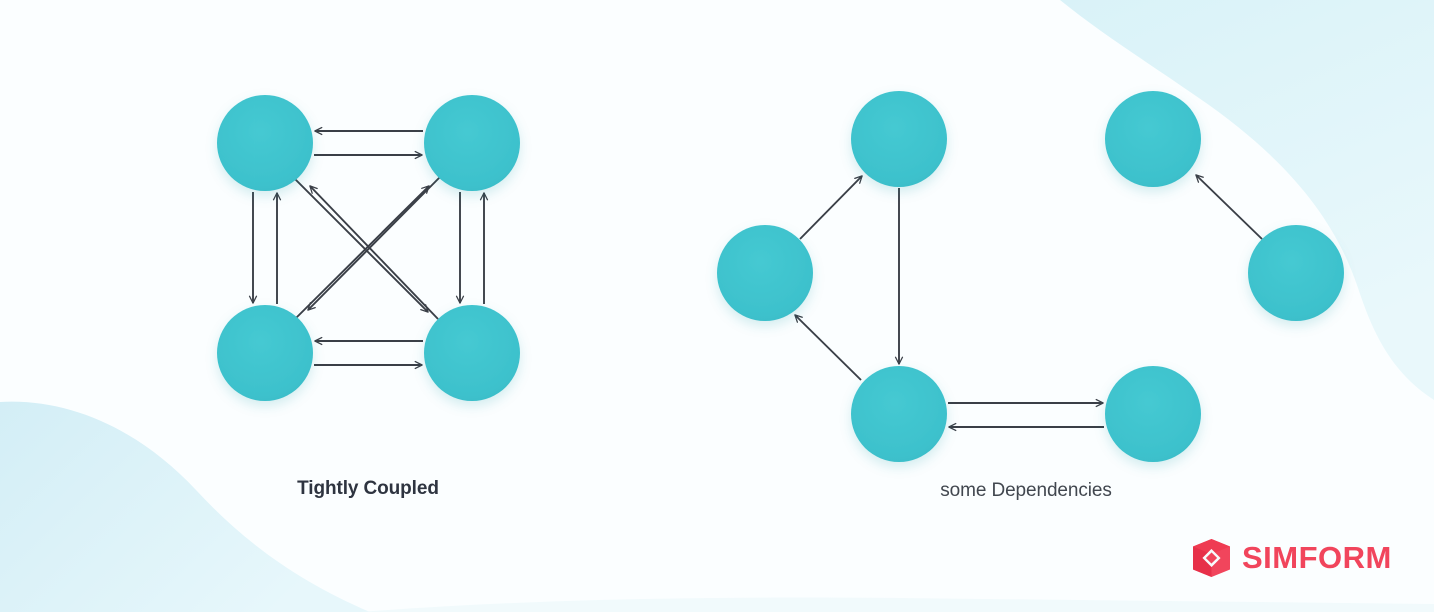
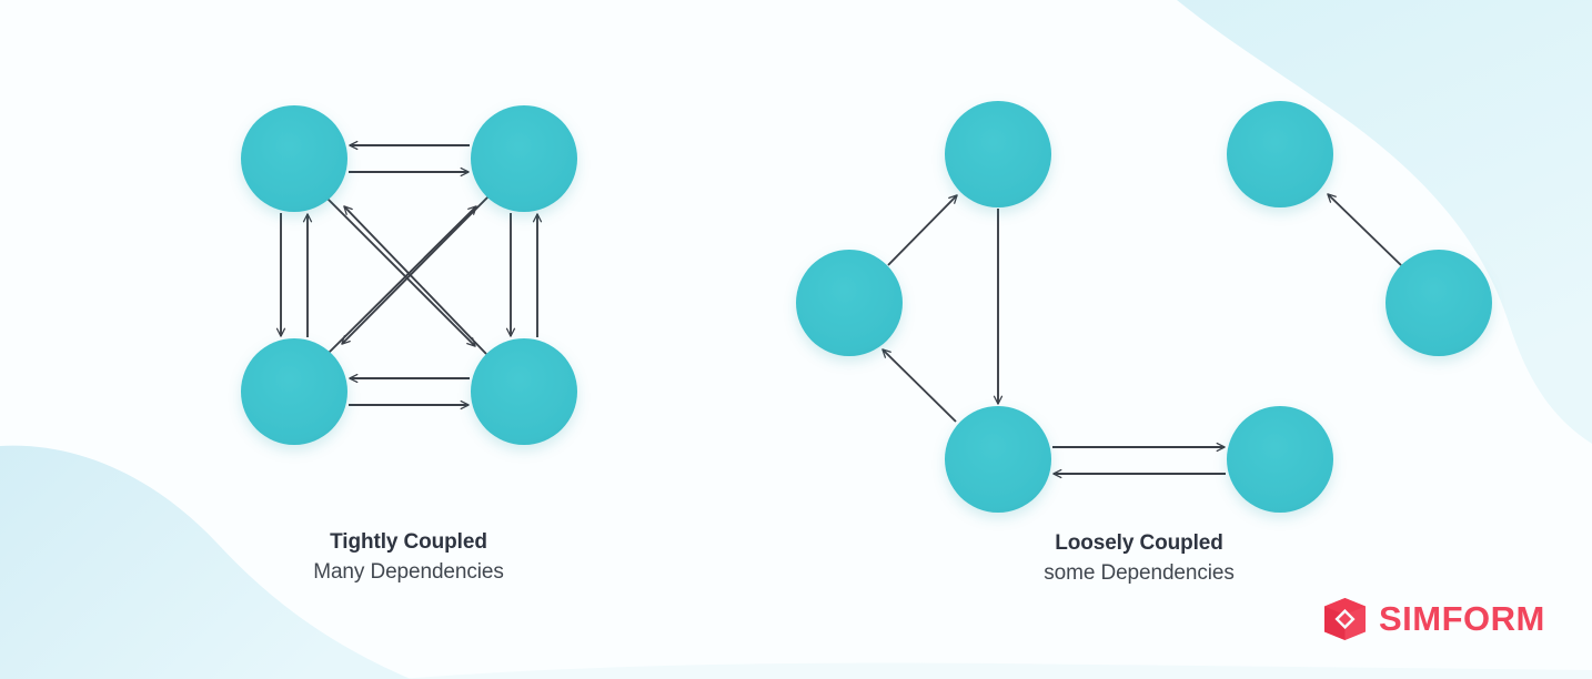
  Tightly Coupled
+ Many Dependencies
+ Loosely Coupled
  some Dependencies
  SIMFORM
